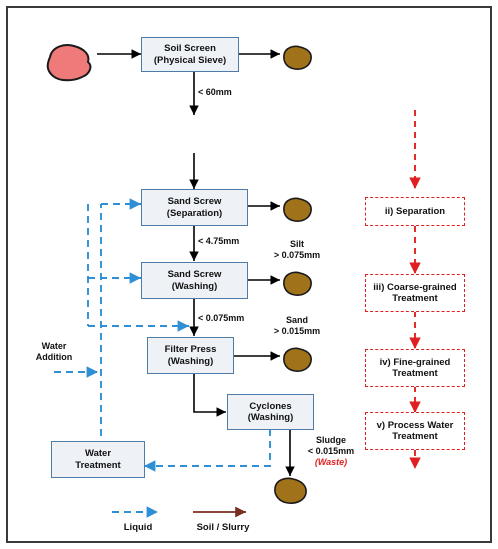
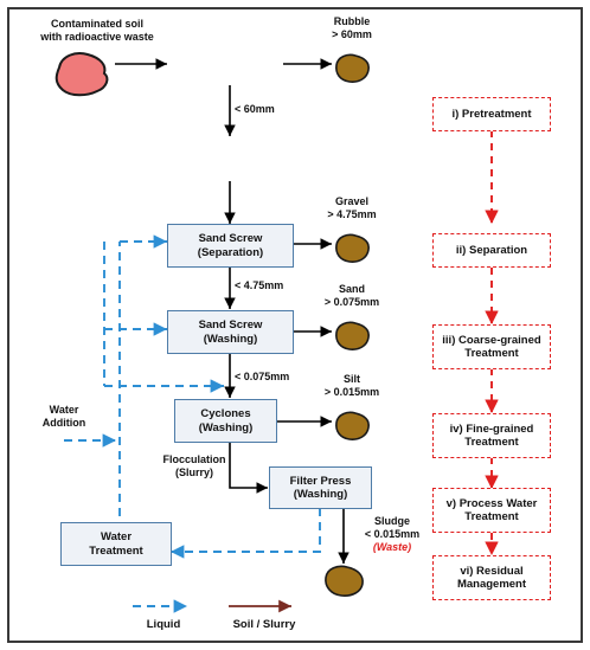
- Soil Screen
- (Physical Sieve)
  Sand Screw
  (Separation)
  Sand Screw
  (Washing)
- Filter Press
+ Cyclones
  (Washing)
- Cyclones
+ Filter Press
  (Washing)
  Water
  Treatment
+ i) Pretreatment
  ii) Separation
  iii) Coarse-grained
  Treatment
  iv) Fine-grained
  Treatment
  v) Process Water
  Treatment
+ vi) Residual
+ Management
+ Contaminated soil
+ with radioactive waste
+ Rubble
+ > 60mm
+ Gravel
+ > 4.75mm
- Silt
+ Sand
  > 0.075mm
- Sand
+ Silt
  > 0.015mm
  Sludge
  < 0.015mm
  (Waste)
  < 60mm
  < 4.75mm
  < 0.075mm
+ Flocculation
+ (Slurry)
  Water
  Addition
  Liquid
  Soil / Slurry
